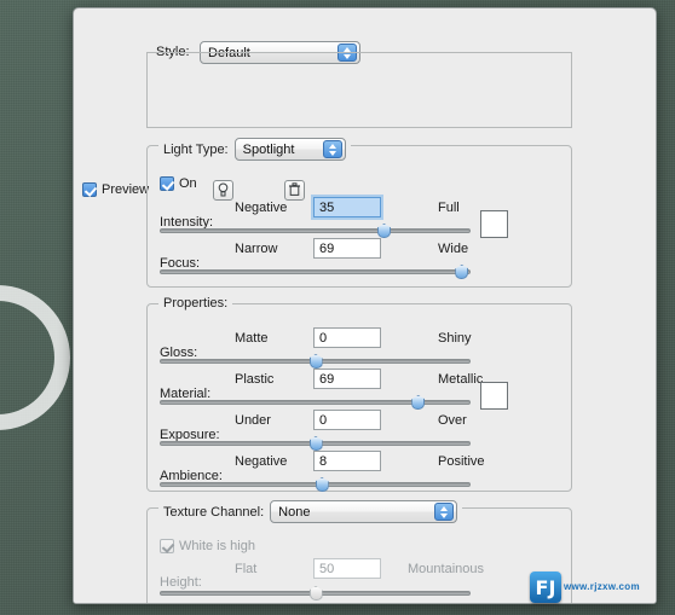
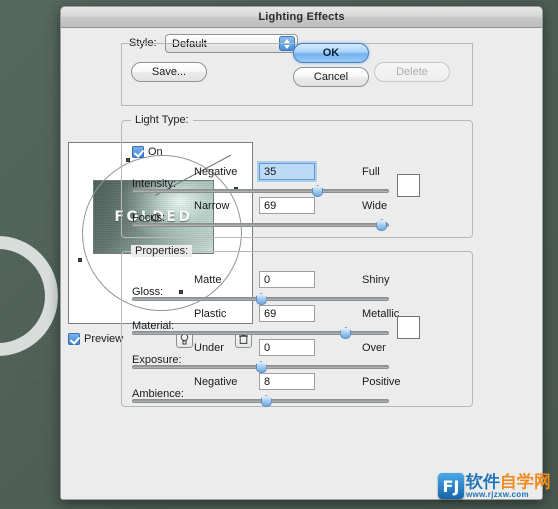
+ Lighting Effects
+ Save...
+ Delete
+ OK
+ Cancel
+ FOLDED
  Preview
  Light Type:
- Spotlight
  On
  Intensity:
  Negative
  Full
  35
  Focus:
  Narrow
  Wide
  69
  Properties:
  Gloss:
  Matte
  Shiny
  0
  Material:
  Plastic
  Metallic
  69
  Exposure:
  Under
  Over
  0
  Ambience:
  Negative
  Positive
  8
- Texture Channel:
- None
- White is high
- Height:
- Flat
- Mountainous
- 50
  FJ
+ 软件自学网
  www.rjzxw.com
